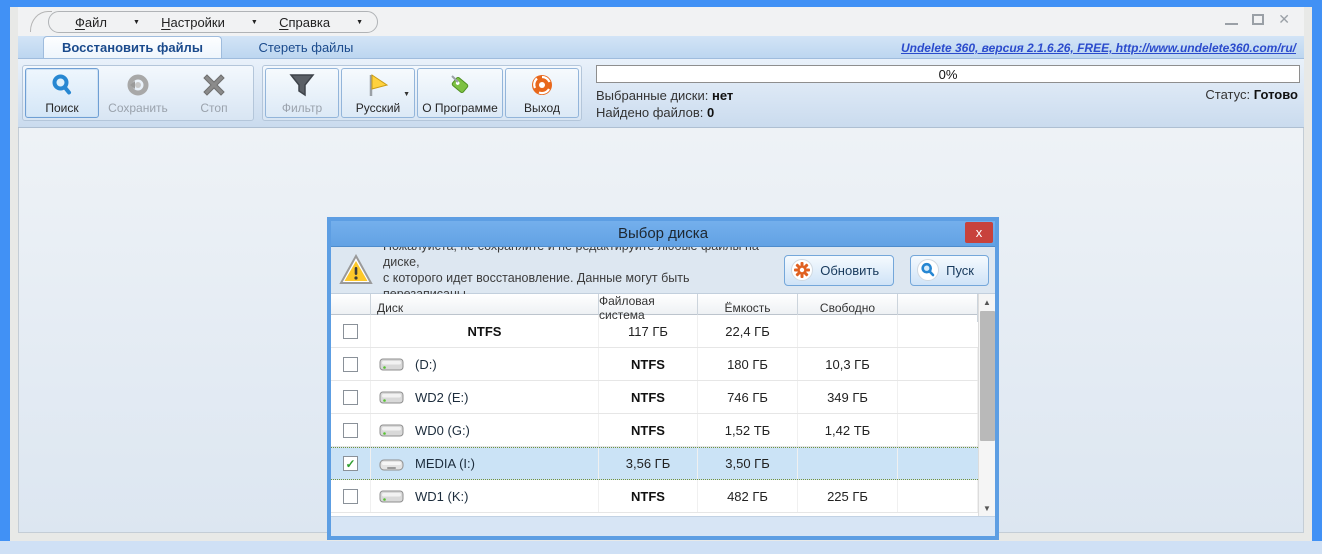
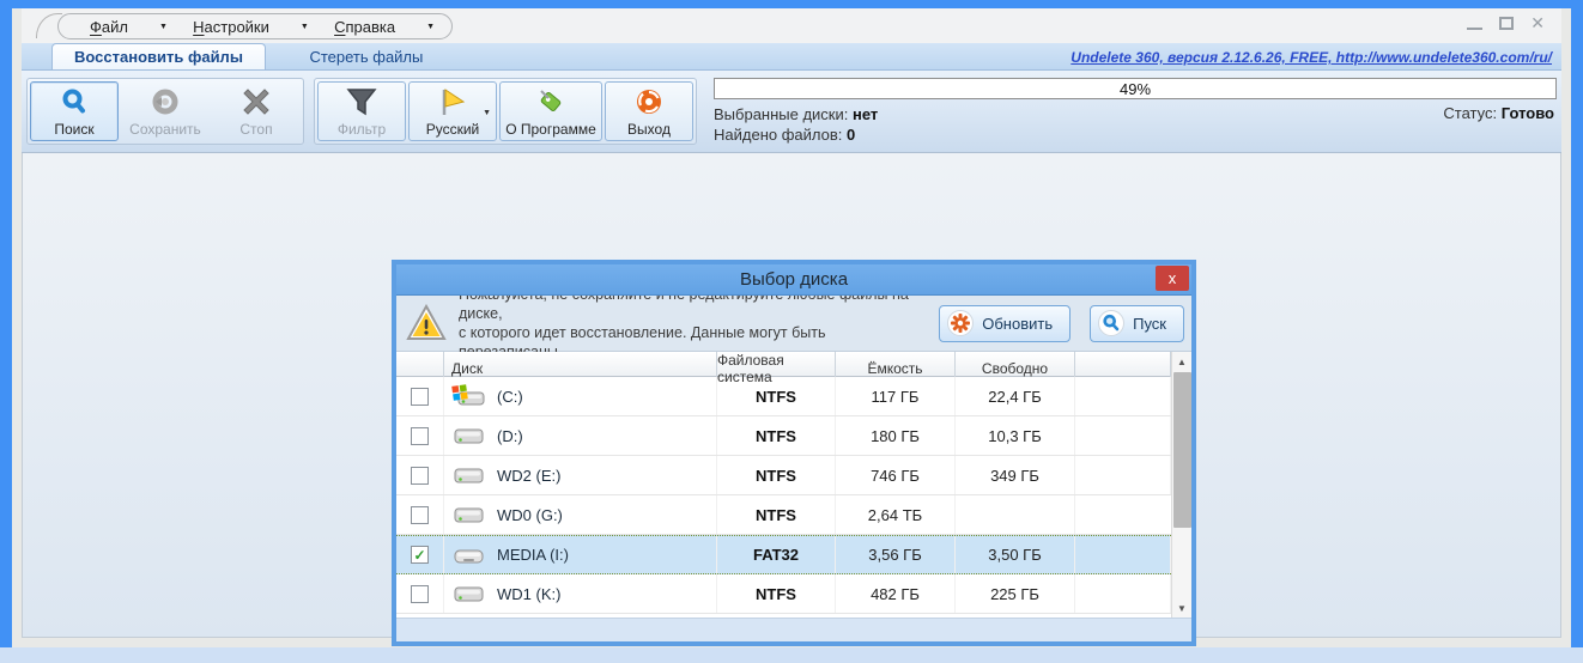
  Файл
  Настройки
  Справка
  ✕
  Восстановить файлы
  Стереть файлы
- Undelete 360, версия 2.1.6.26, FREE, http://www.undelete360.com/ru/
+ Undelete 360, версия 2.12.6.26, FREE, http://www.undelete360.com/ru/
  Поиск
  Сохранить
  Стоп
  Фильтр
  Русский
  О Программе
  Выход
- 0%
+ 49%
  Выбранные диски: нет
  Найдено файлов: 0
  Статус: Готово
  Выбор диска
  x
  с которого идет восстановление. Данные могут быть
  Обновить
  Пуск
  Диск
  Файловая система
  Ёмкость
  Свободно
+ (C:)
  NTFS
  117 ГБ
  22,4 ГБ
  (D:)
  NTFS
  180 ГБ
  10,3 ГБ
  WD2 (E:)
  NTFS
  746 ГБ
  349 ГБ
  WD0 (G:)
  NTFS
- 1,52 ТБ
+ 2,64 ТБ
- 1,42 ТБ
  ✓
  MEDIA (I:)
+ FAT32
  3,56 ГБ
  3,50 ГБ
  WD1 (K:)
  NTFS
  482 ГБ
  225 ГБ
  ▲
  ▼
